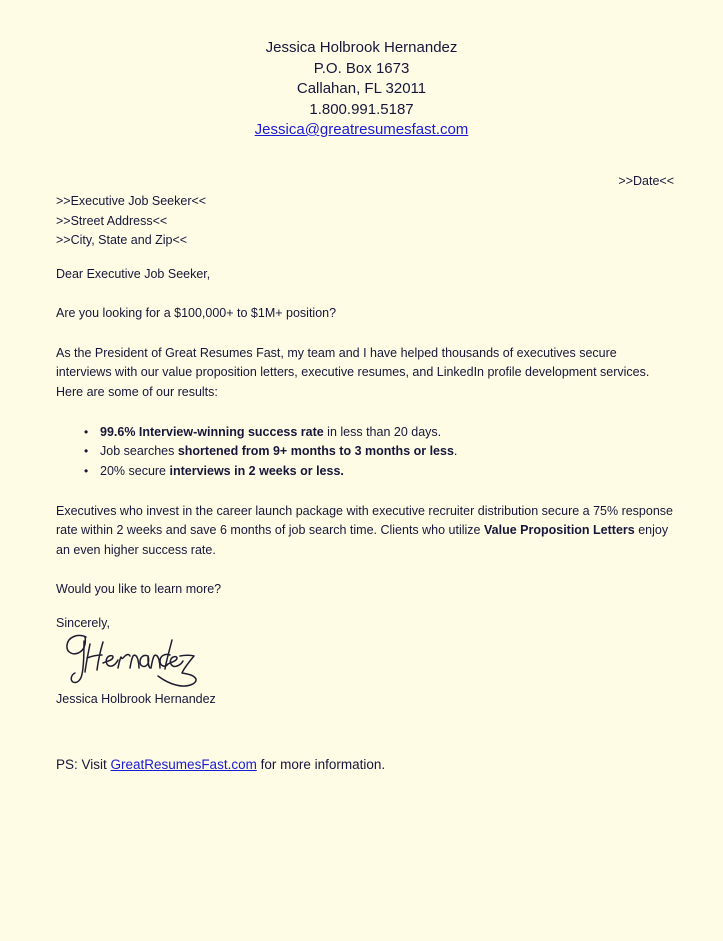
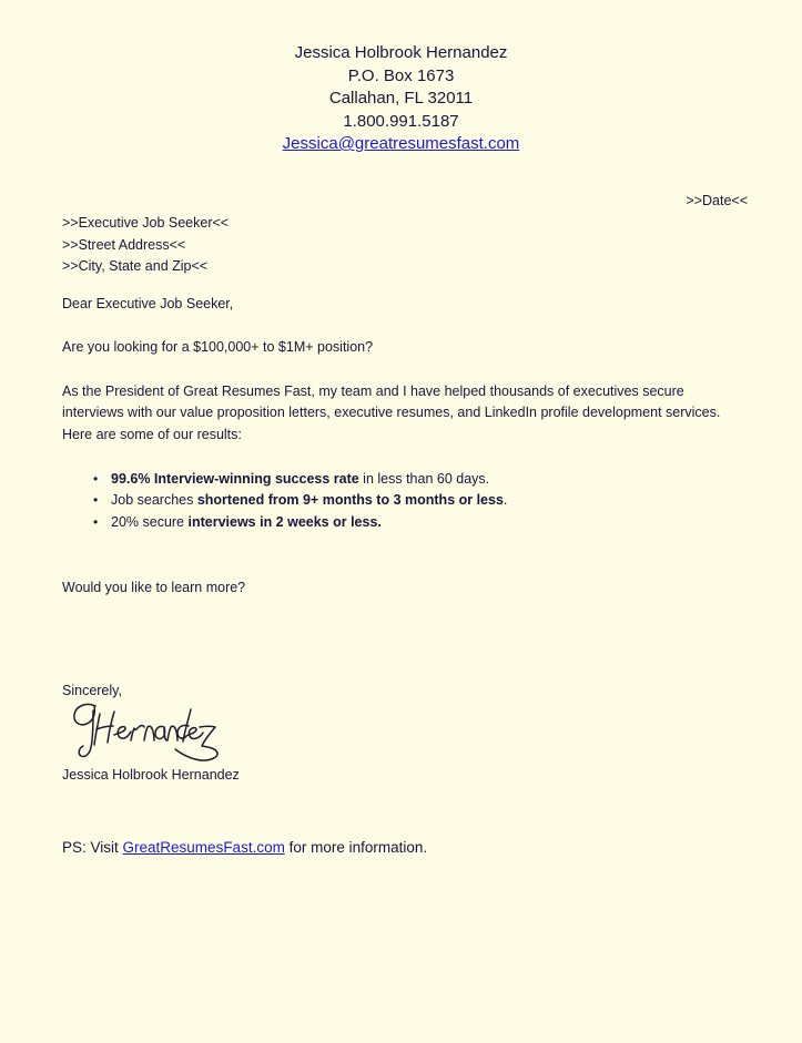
  Jessica Holbrook Hernandez
  P.O. Box 1673
  Callahan, FL 32011
  1.800.991.5187
  Jessica@greatresumesfast.com
  >>Date<<
  >>Executive Job Seeker<<
  >>Street Address<<
  >>City, State and Zip<<
  Dear Executive Job Seeker,
  Are you looking for a $100,000+ to $1M+ position?
  As the President of Great Resumes Fast, my team and I have helped thousands of executives secure interviews with our value proposition letters, executive resumes, and LinkedIn profile development services. Here are some of our results:
  •
- 99.6% Interview-winning success rate in less than 20 days.
+ 99.6% Interview-winning success rate in less than 60 days.
  •
  Job searches shortened from 9+ months to 3 months or less.
  •
  20% secure interviews in 2 weeks or less.
- Executives who invest in the career launch package with executive recruiter distribution secure a 75% response rate within 2 weeks and save 6 months of job search time. Clients who utilize Value Proposition Letters enjoy an even higher success rate.
  Would you like to learn more?
  Sincerely,
  Jessica Holbrook Hernandez
  PS: Visit GreatResumesFast.com for more information.
